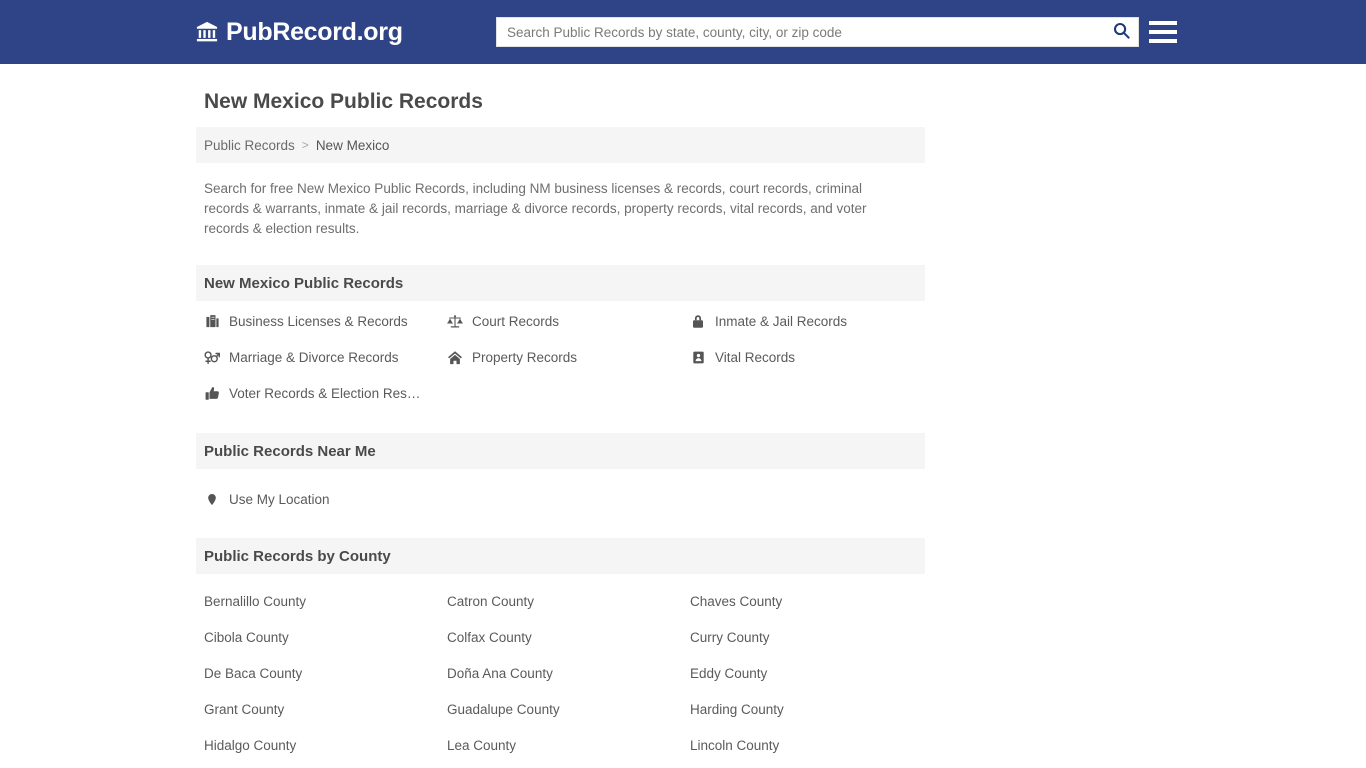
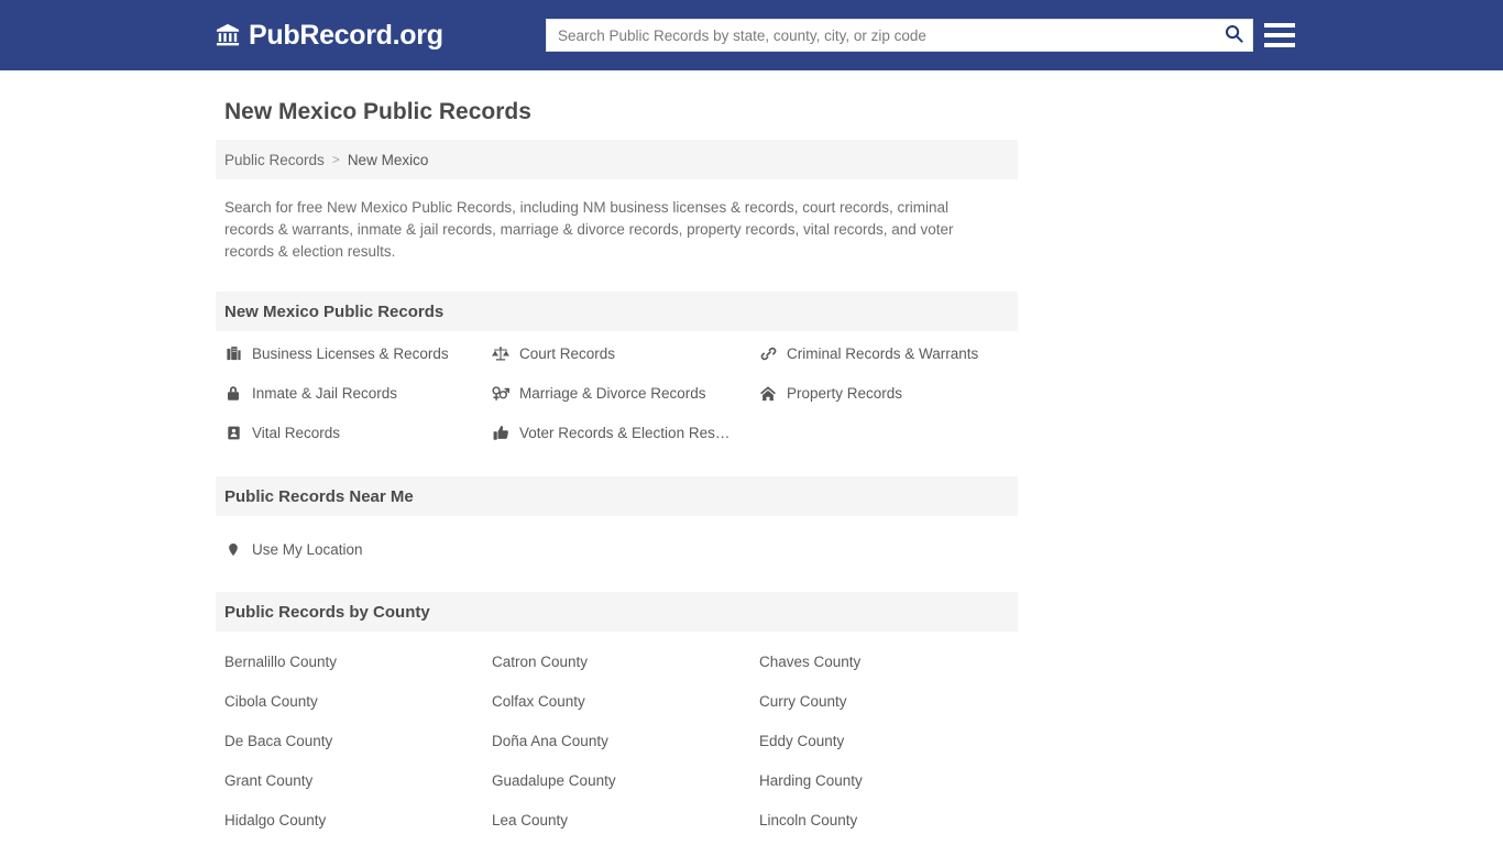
  PubRecord.org
  Search Public Records by state, county, city, or zip code
  New Mexico Public Records
  Public Records
  >
  New Mexico
  Search for free New Mexico Public Records, including NM business licenses & records, court records, criminal records & warrants, inmate & jail records, marriage & divorce records, property records, vital records, and voter records & election results.
  New Mexico Public Records
  Business Licenses & Records
  Court Records
+ Criminal Records & Warrants
  Inmate & Jail Records
  Marriage & Divorce Records
  Property Records
  Vital Records
  Voter Records & Election Res…
  Public Records Near Me
  Use My Location
  Public Records by County
  Bernalillo County
  Catron County
  Chaves County
  Cibola County
  Colfax County
  Curry County
  De Baca County
  Doña Ana County
  Eddy County
  Grant County
  Guadalupe County
  Harding County
  Hidalgo County
  Lea County
  Lincoln County
